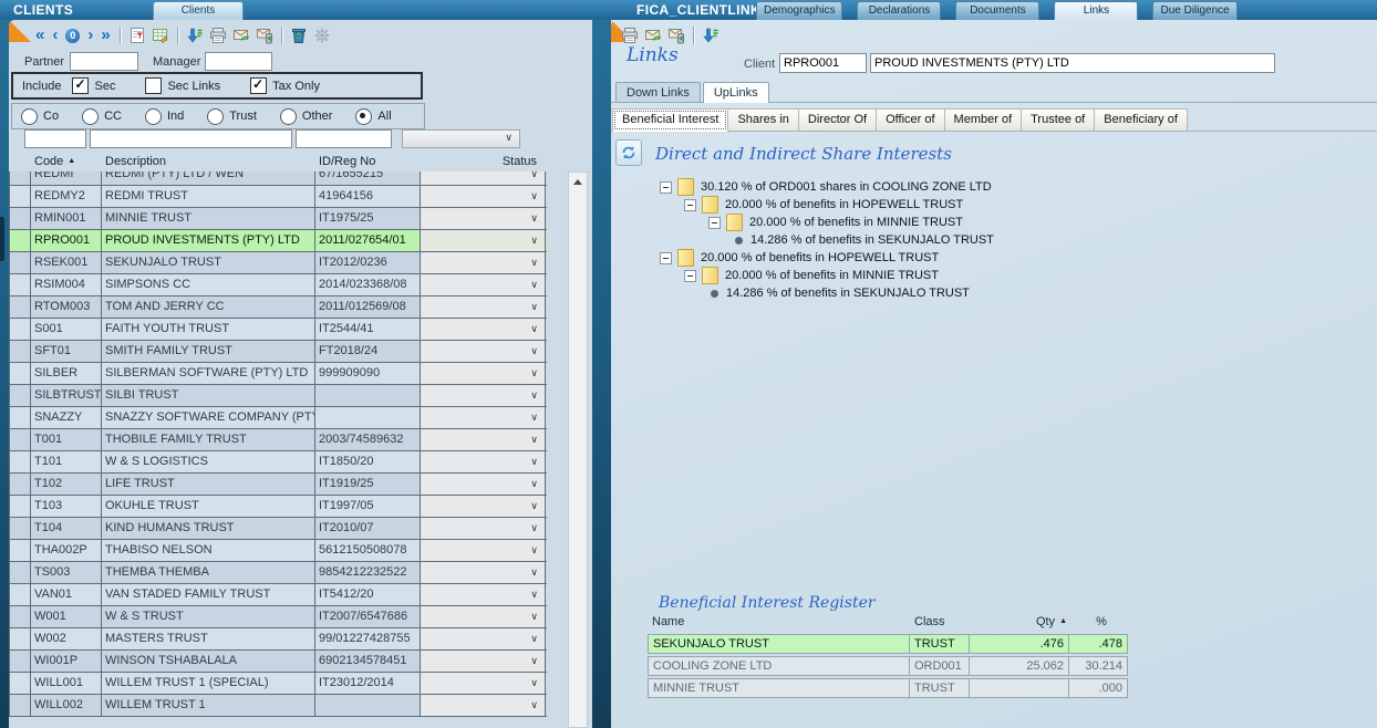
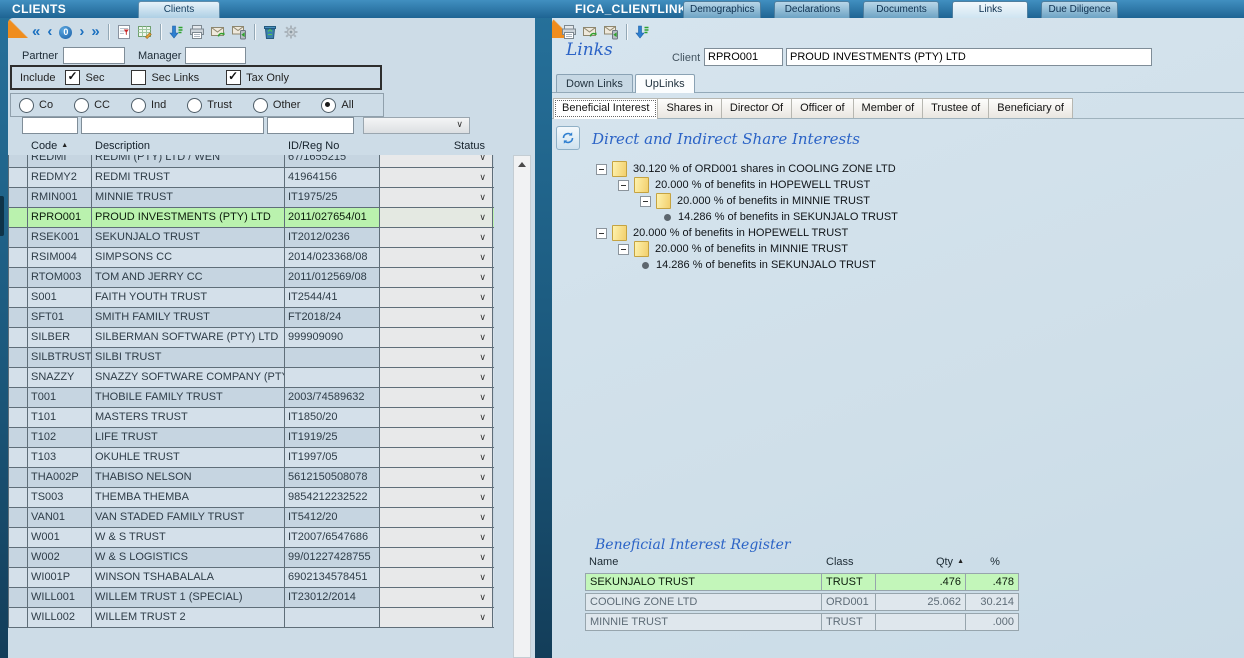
  CLIENTS
  Clients
  FICA_CLIENTLIN
  Demographics
  Declarations
  Documents
  Links
  Due Diligence
  «
  ‹
  0
  ›
  »
  Partner
  Manager
  Include
  Sec
  Sec Links
  Tax Only
  Co
  CC
  Ind
  Trust
  Other
  All
  Code
  Description
  ID/Reg No
  Status
  REDMI
  REDMI (PTY) LTD / WEN
  67/1655215
  REDMY2
  REDMI TRUST
  41964156
  RMIN001
  MINNIE TRUST
  IT1975/25
  RPRO001
  PROUD INVESTMENTS (PTY) LTD
  2011/027654/01
  RSEK001
  SEKUNJALO TRUST
  IT2012/0236
  RSIM004
  SIMPSONS CC
  2014/023368/08
  RTOM003
  TOM AND JERRY CC
  2011/012569/08
  S001
  FAITH YOUTH TRUST
  IT2544/41
  SFT01
  SMITH FAMILY TRUST
  FT2018/24
  SILBER
  SILBERMAN SOFTWARE (PTY) LTD
  999909090
  SILBTRUST
  SILBI TRUST
  SNAZZY
  SNAZZY SOFTWARE COMPANY (PT
  T001
  THOBILE FAMILY TRUST
  2003/74589632
  T101
- W & S LOGISTICS
+ MASTERS TRUST
  IT1850/20
  T102
  LIFE TRUST
  IT1919/25
  T103
  OKUHLE TRUST
  IT1997/05
- T104
- KIND HUMANS TRUST
- IT2010/07
  THA002P
  THABISO NELSON
  5612150508078
  TS003
  THEMBA THEMBA
  9854212232522
  VAN01
  VAN STADED FAMILY TRUST
  IT5412/20
  W001
  W & S TRUST
  IT2007/6547686
  W002
- MASTERS TRUST
+ W & S LOGISTICS
  99/01227428755
  WI001P
  WINSON TSHABALALA
  6902134578451
  WILL001
  WILLEM TRUST 1 (SPECIAL)
  IT23012/2014
  WILL002
- WILLEM TRUST 1
+ WILLEM TRUST 2
  Links
  Client
  RPRO001
  PROUD INVESTMENTS (PTY) LTD
  Down Links
  UpLinks
  Beneficial Interest
  Shares in
  Director Of
  Officer of
  Member of
  Trustee of
  Beneficiary of
  Direct and Indirect Share Interests
  30.120 % of ORD001 shares in COOLING ZONE LTD
  20.000 % of benefits in HOPEWELL TRUST
  20.000 % of benefits in MINNIE TRUST
  14.286 % of benefits in SEKUNJALO TRUST
  20.000 % of benefits in HOPEWELL TRUST
  20.000 % of benefits in MINNIE TRUST
  14.286 % of benefits in SEKUNJALO TRUST
  Beneficial Interest Register
  Name
  Class
  Qty
  %
  SEKUNJALO TRUST
  TRUST
  .476
  .478
  COOLING ZONE LTD
  ORD001
  25.062
  30.214
  MINNIE TRUST
  TRUST
  .000
